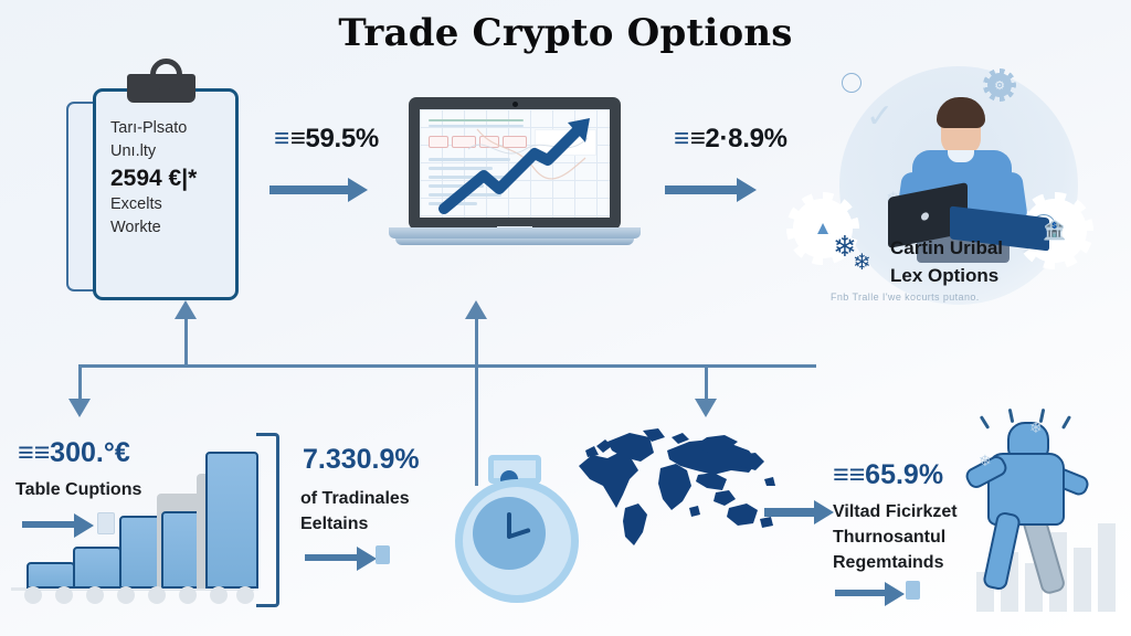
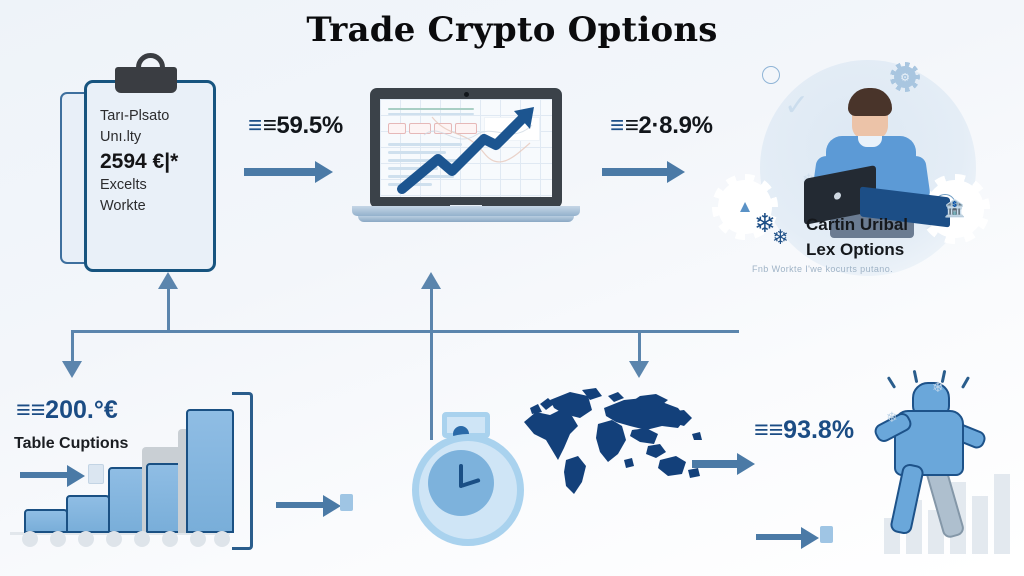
  Trade Crypto Options
  Tarı-Plsato
  Unı.lty
  2594 €|*
  Excelts
  Workte
  ≡≡59.5%
  ≡≡2·8.9%
  ⚙
  ▲
  🏦
  ✓
  ❄
  ❄
  Cartin Uribal
  Lex Options
- Fnb Tralle I'we kocurts putano.
+ Fnb Workte I'we kocurts putano.
- ≡≡300.°€
+ ≡≡200.°€
  Table Cuptions
- 7.330.9%
- of Tradinales
- Eeltains
- ≡≡65.9%
+ ≡≡93.8%
- Viltad Ficirkzet
- Thurnosantul
- Regemtainds
  ❄
  ❄
